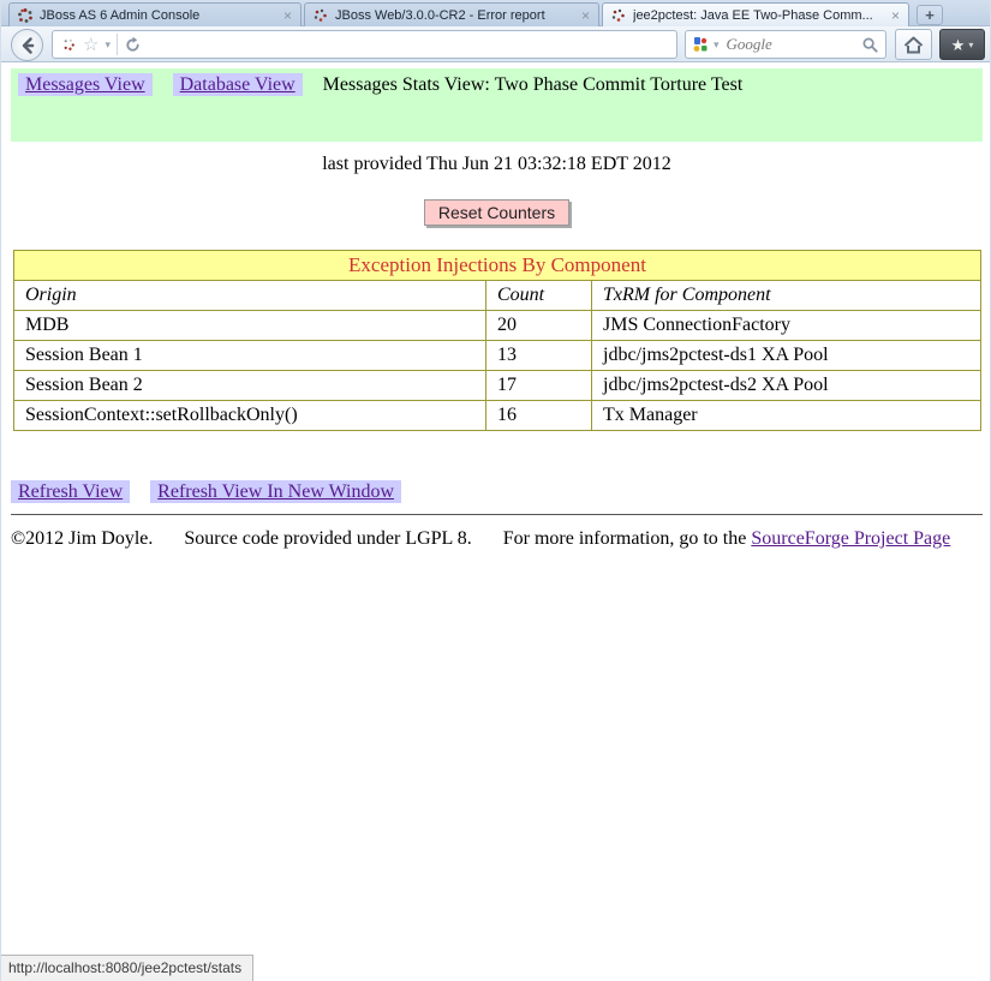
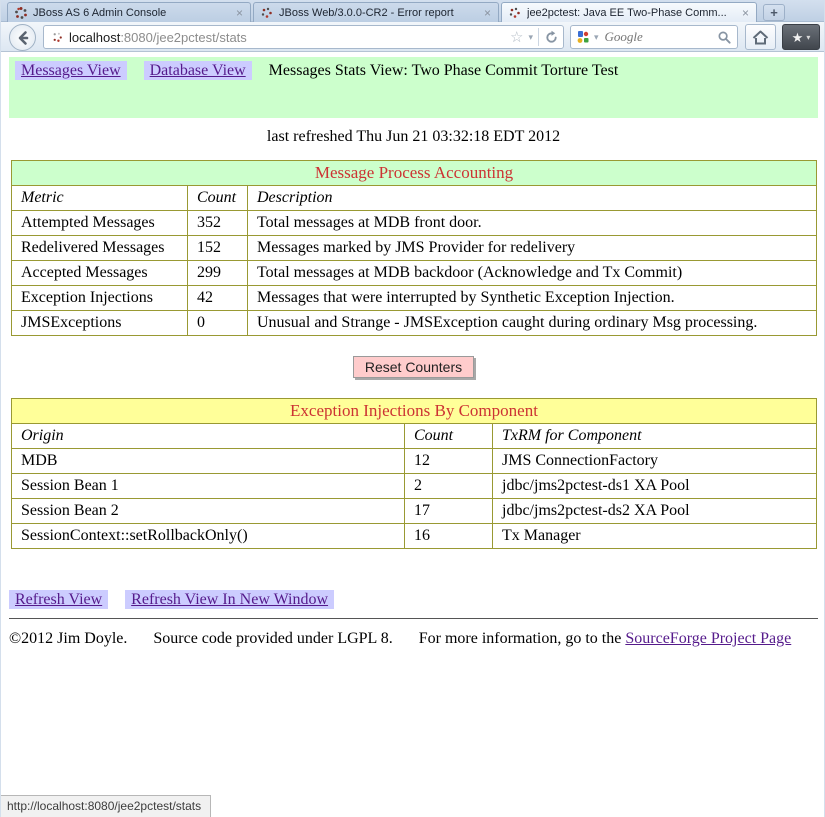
  JBoss AS 6 Admin Console
  ×
  JBoss Web/3.0.0-CR2 - Error report
  ×
  jee2pctest: Java EE Two-Phase Comm...
  ×
  +
+ localhost:8080/jee2pctest/stats
  ☆
  ▾
  ▾
  Google
  ★
  ▾
  Messages View Database View Messages Stats View: Two Phase Commit Torture Test
- last provided Thu Jun 21 03:32:18 EDT 2012
+ last refreshed Thu Jun 21 03:32:18 EDT 2012
+ Message Process Accounting
+ Metric	Count	Description
+ Attempted Messages	352	Total messages at MDB front door.
+ Redelivered Messages	152	Messages marked by JMS Provider for redelivery
+ Accepted Messages	299	Total messages at MDB backdoor (Acknowledge and Tx Commit)
+ Exception Injections	42	Messages that were interrupted by Synthetic Exception Injection.
+ JMSExceptions	0	Unusual and Strange - JMSException caught during ordinary Msg processing.
  Reset Counters
  Exception Injections By Component
  Origin	Count	TxRM for Component
- MDB	20	JMS ConnectionFactory
+ MDB	12	JMS ConnectionFactory
- Session Bean 1	13	jdbc/jms2pctest-ds1 XA Pool
+ Session Bean 1	2	jdbc/jms2pctest-ds1 XA Pool
  Session Bean 2	17	jdbc/jms2pctest-ds2 XA Pool
  SessionContext::setRollbackOnly()	16	Tx Manager
  Refresh View Refresh View In New Window
  ©2012 Jim Doyle. Source code provided under LGPL 8. For more information, go to the SourceForge Project Page
  http://localhost:8080/jee2pctest/stats
